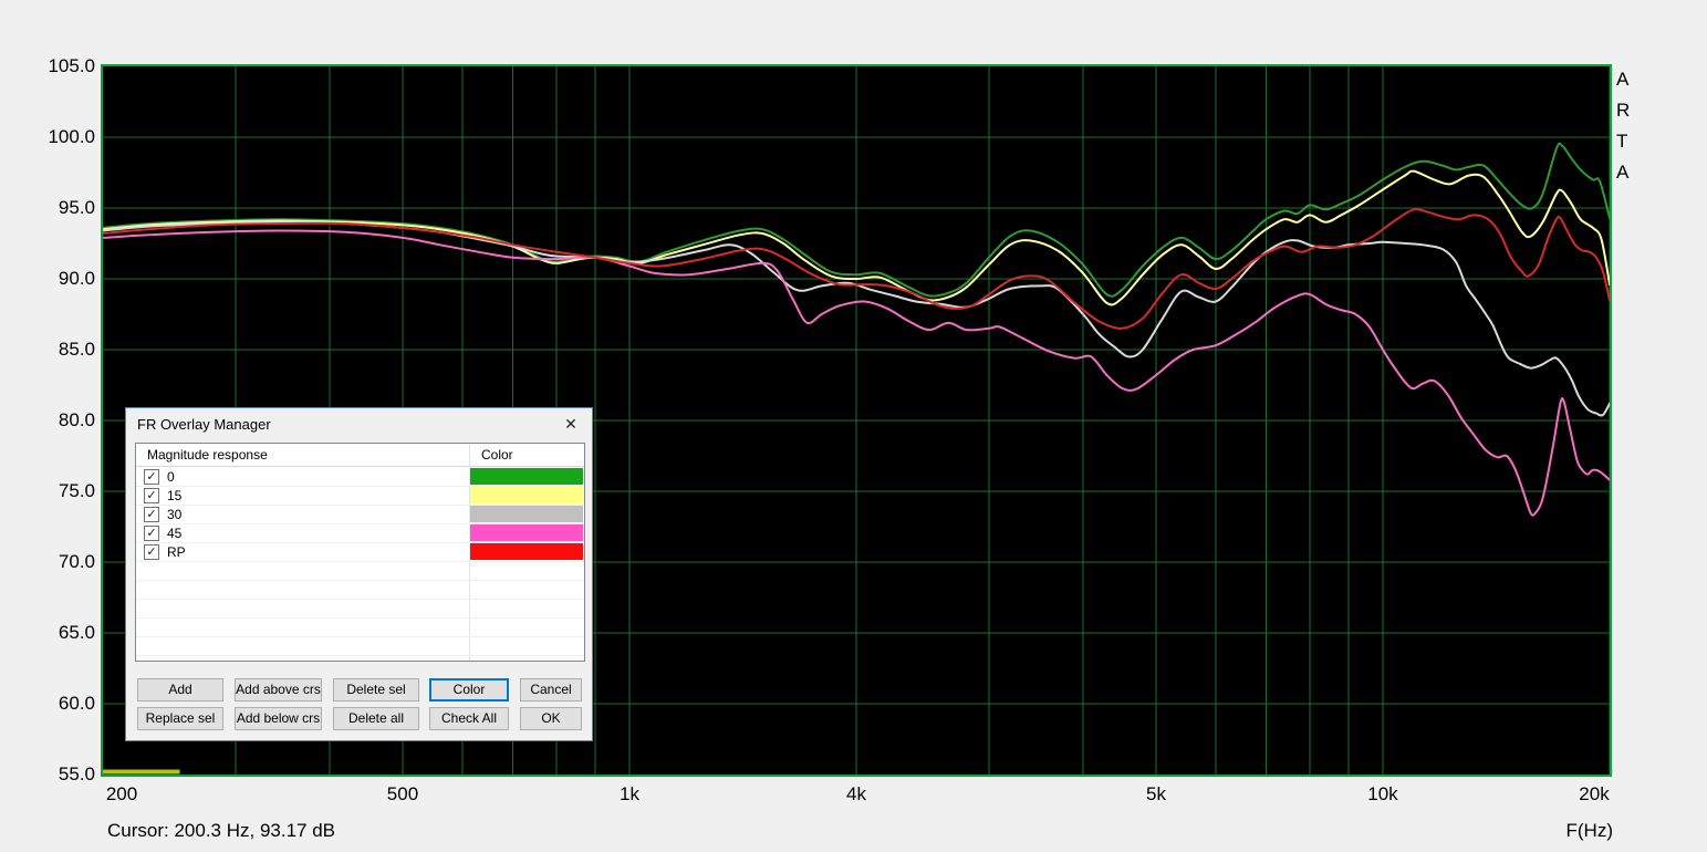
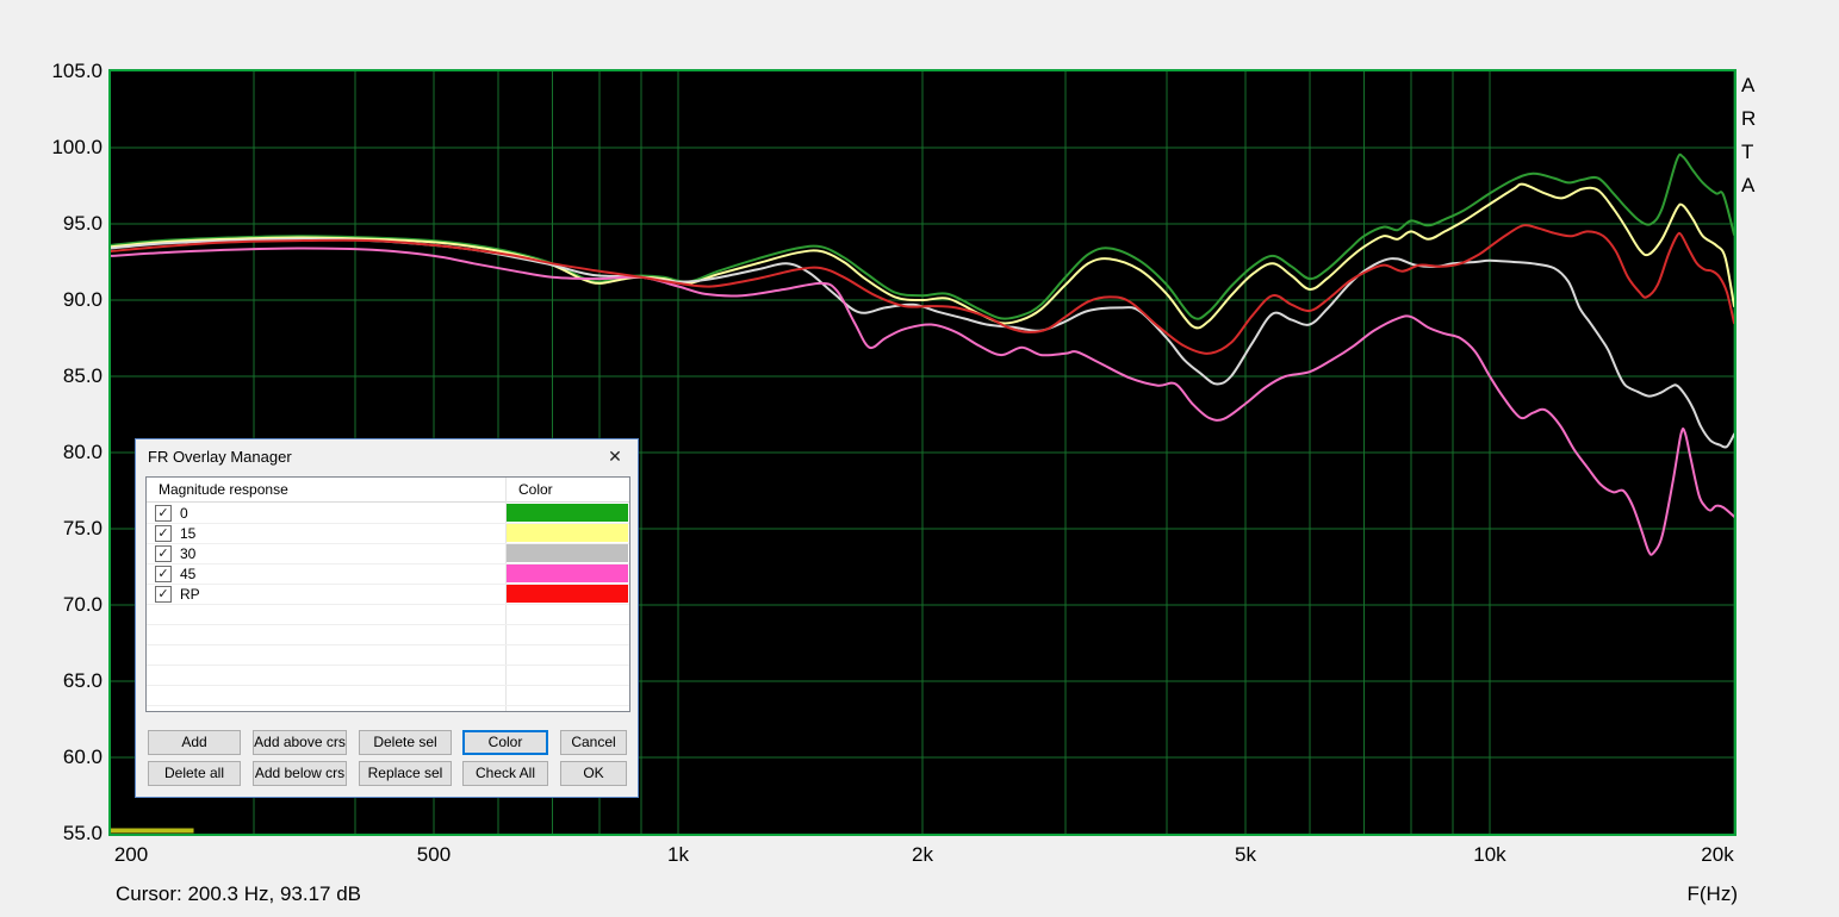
  105.0
  100.0
  95.0
  90.0
  85.0
  80.0
  75.0
  70.0
  65.0
  60.0
  55.0
  200
  500
  1k
- 4k
+ 2k
  5k
  10k
  20k
  A
  R
  T
  A
  Cursor: 200.3 Hz, 93.17 dB
  F(Hz)
  FR Overlay Manager
  ✕
  Magnitude response
  Color
  ✓
  0
  ✓
  15
  ✓
  30
  ✓
  45
  ✓
  RP
  Add
  Add above crs
  Delete sel
  Color
  Cancel
- Replace sel
+ Delete all
  Add below crs
- Delete all
+ Replace sel
  Check All
  OK
